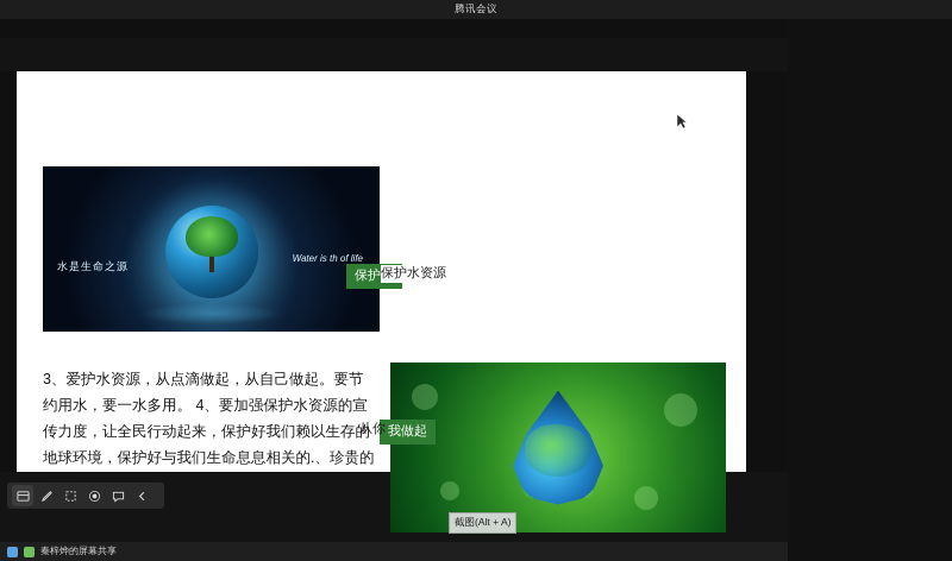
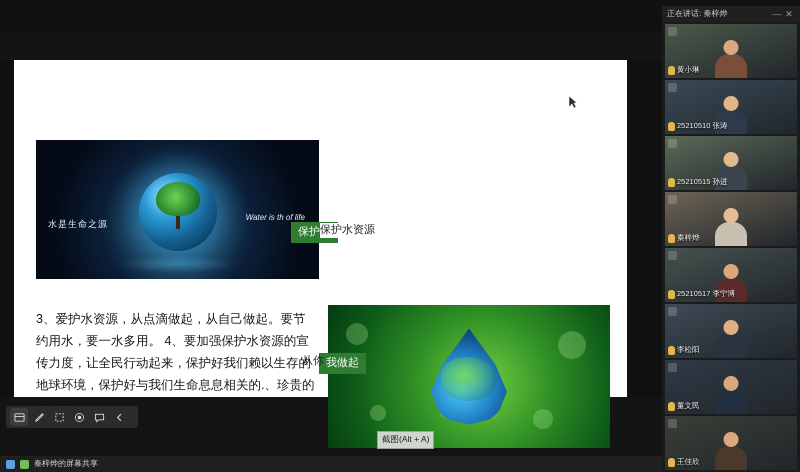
- 腾讯会议
  水是生命之源
  Water is th of life
  保护水资源
  3、爱护水资源，从点滴做起，从自己做起。要节约用水，要一水多用。 4、要加强保护水资源的宣传力度，让全民行动起来，保护好我们赖以生存的地球环境，保护好与我们生命息息相关的.、珍贵的
  我做起
  从你
  截图(Alt + A)
+ 正在讲话: 秦梓烨
+ —
+ ✕
+ 黄小琳
+ 25210510 张涛
+ 25210515 孙进
+ 秦梓烨
+ 25210517 李宁博
+ 李松阳
+ 董文民
+ 王佳欣
  秦梓烨的屏幕共享
